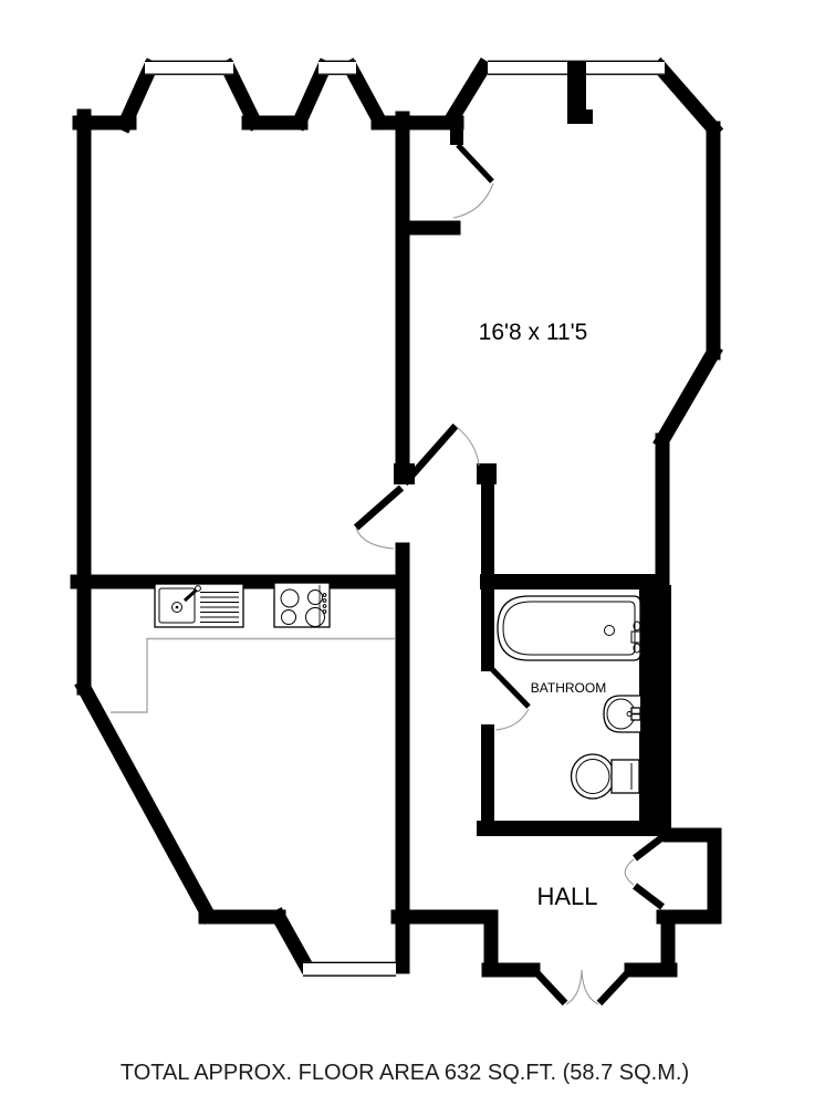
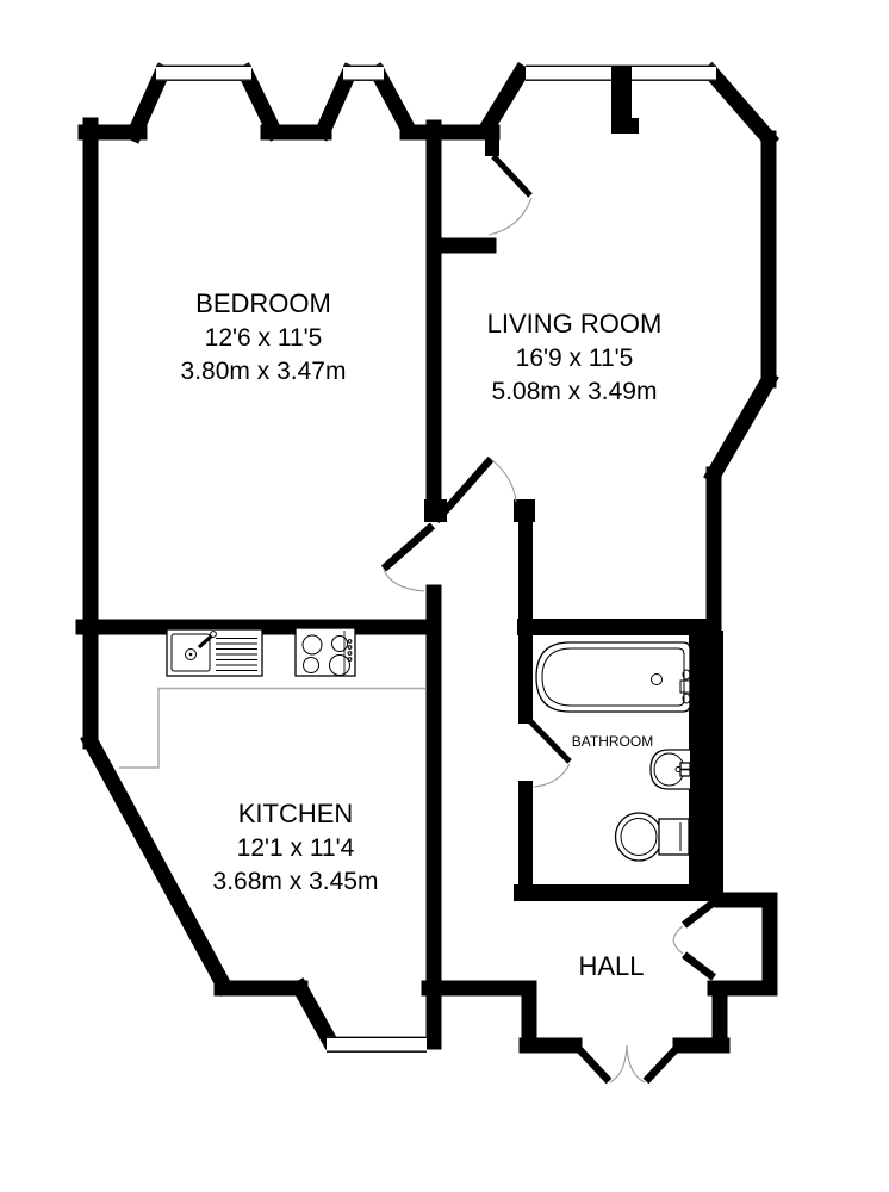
+ BEDROOM
+ 12'6 x 11'5
+ 3.80m x 3.47m
+ LIVING ROOM
- 16'8 x 11'5
+ 16'9 x 11'5
+ 5.08m x 3.49m
+ KITCHEN
+ 12'1 x 11'4
+ 3.68m x 3.45m
  BATHROOM
  HALL
- TOTAL APPROX. FLOOR AREA 632 SQ.FT. (58.7 SQ.M.)
